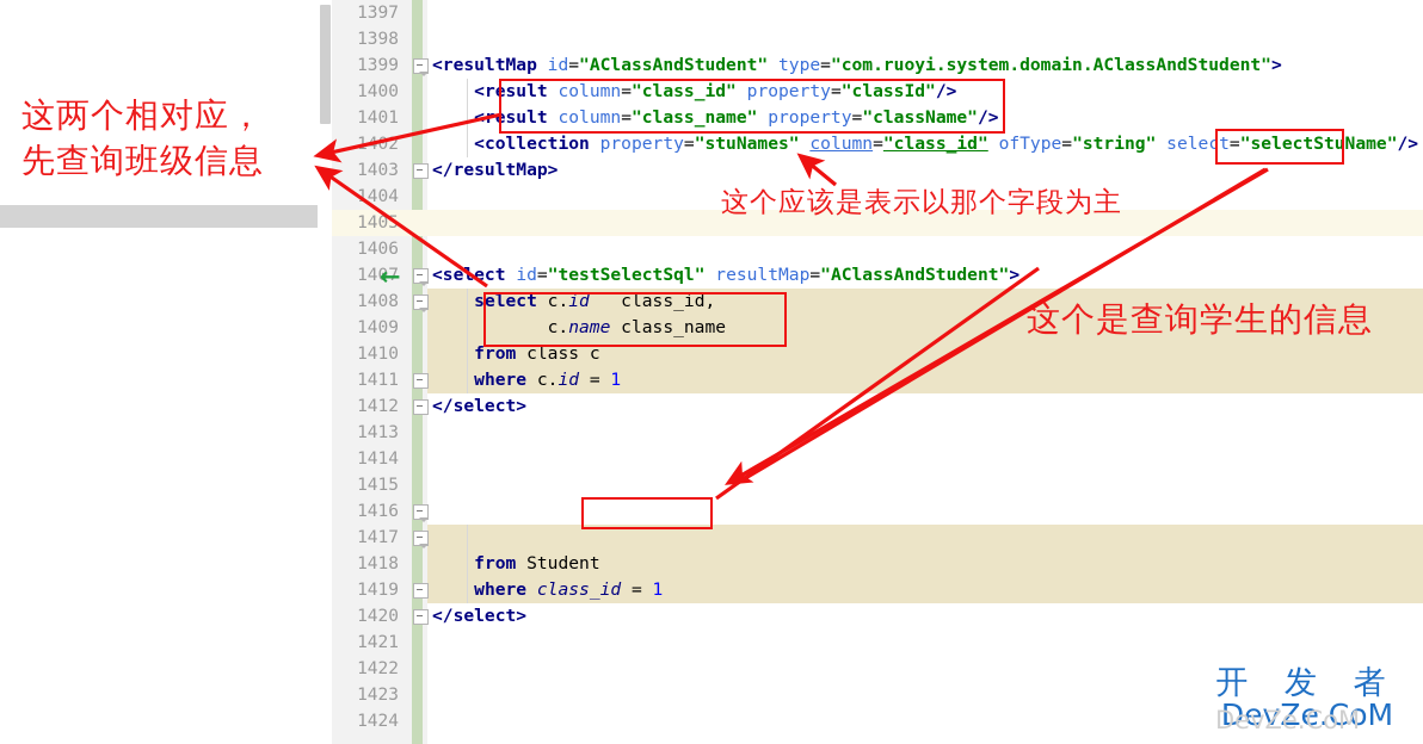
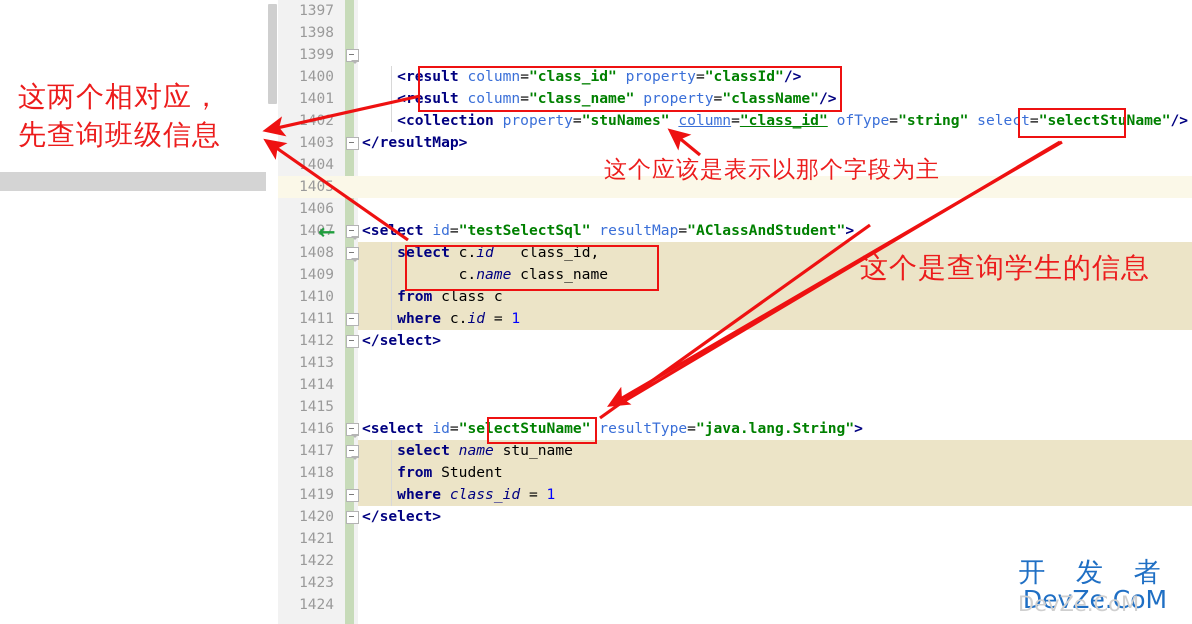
  这两个相对应，
  先查询班级信息
  1397
  1398
  1399
- <resultMap id="AClassAndStudent" type="com.ruoyi.system.domain.AClassAndStudent">
  1400
  <result column="class_id" property="classId"/>
  1401
  esult column="class_name" property="className"/>
  <collection property="stuNames" column="class_id" ofType="string" select="selectStuName"/>
  1403
  </resultMap>
  404
  140
  1406
  1407
  <seect id="testSelectSql" resultMap="AClassAndStudent">
  1408
  select c.id class_id,
  1409
  c.name class_name
  1410
  from class c
  1411
  where c.id = 1
  1412
  </select>
  1413
  1414
  1415
  1416
+ <select id="selectStuName" resultType="java.lang.String">
  1417
+ select name stu_name
  1418
  from Student
  1419
  where class_id = 1
  1420
  </select>
  1421
  1422
  1423
  1424
  ←
  这个应该是表示以那个字段为主
  这个是查询学生的信息
  开 发 者
  DevZe.CoM
  DevZe.CoM
